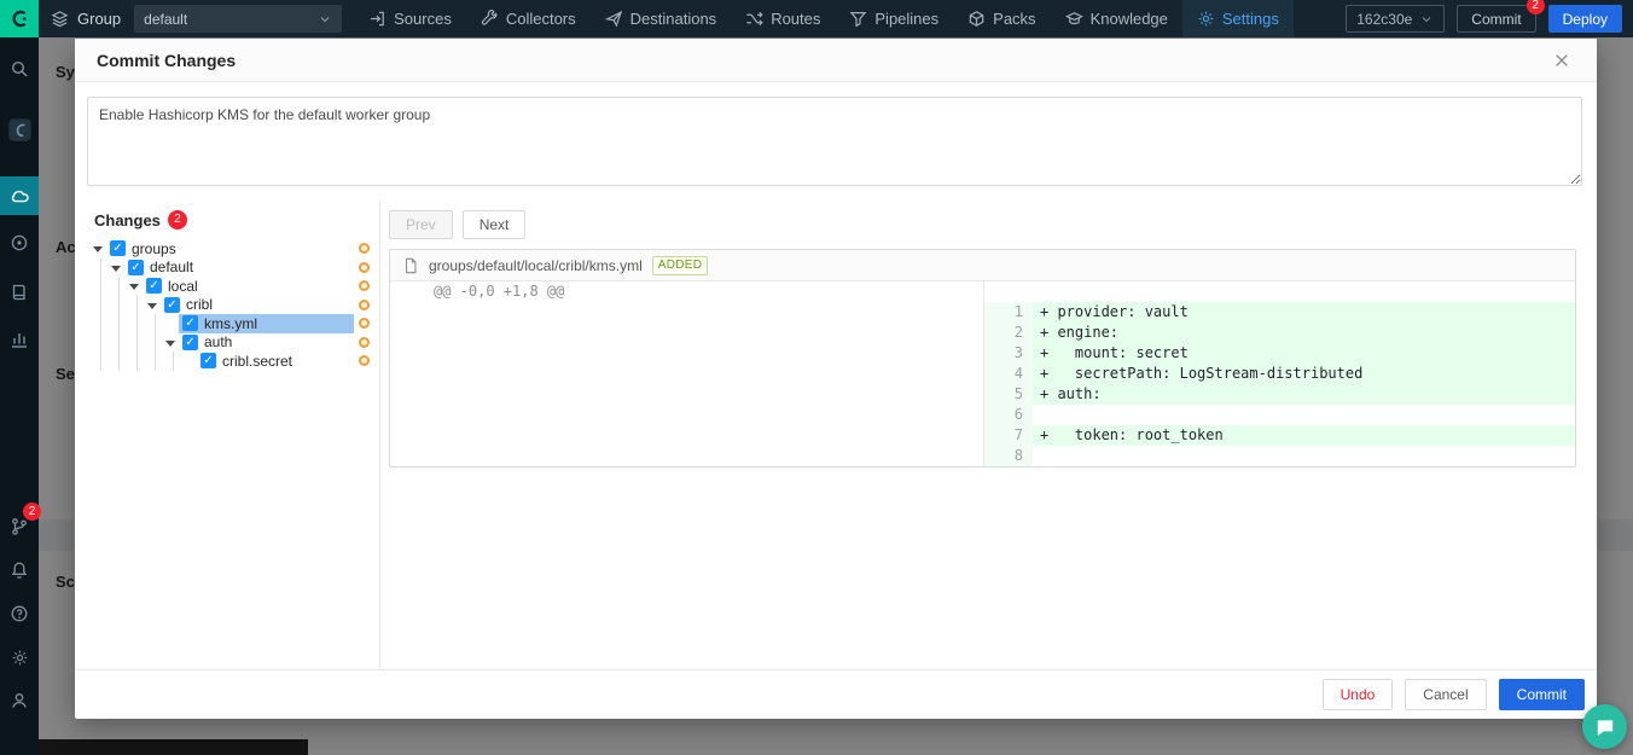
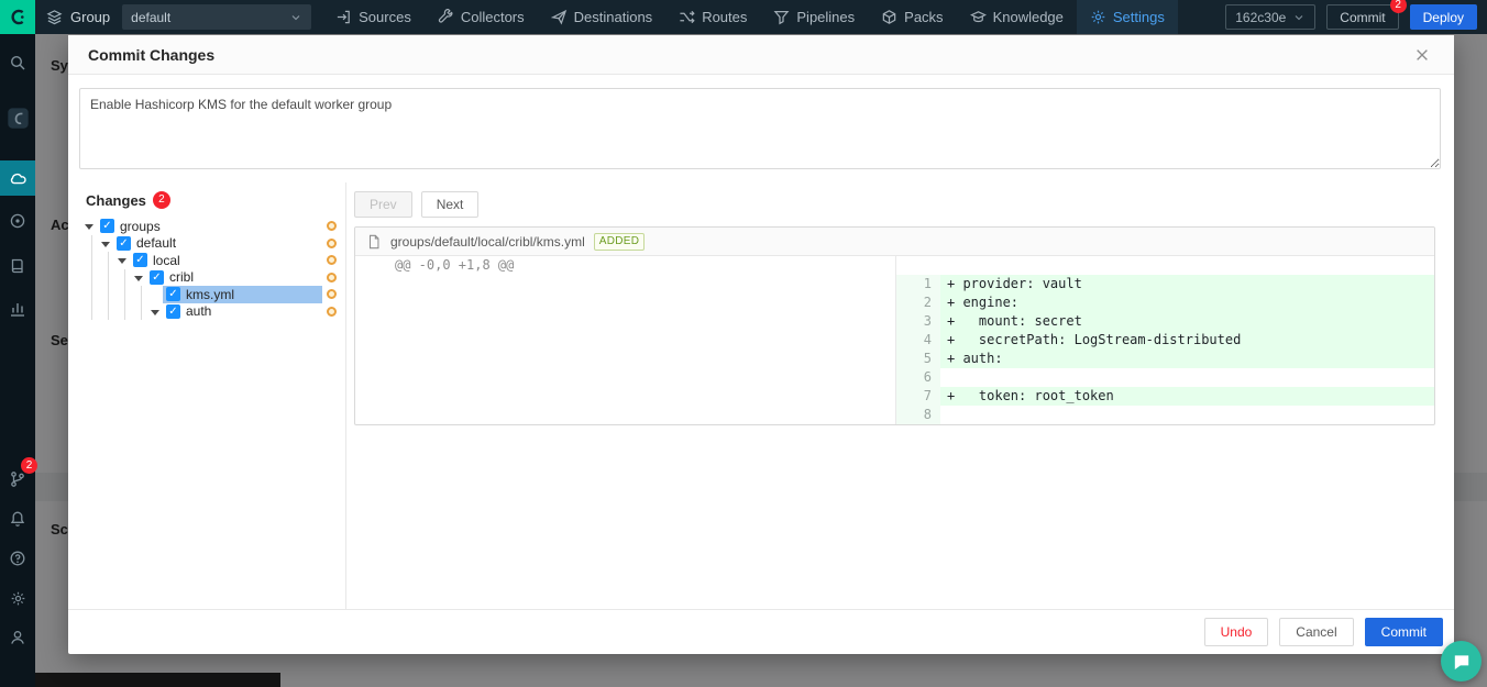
  Group
  default
  Sources
  Collectors
  Destinations
  Routes
  Pipelines
  Packs
  Knowledge
  Settings
  162c30e
  Commit
  2
  Deploy
  2
  Sy
  Ac
  Se
  Sc
  Commit Changes
  Enable Hashicorp KMS for the default worker group
  Changes
  2
  groups
  default
  local
  cribl
  kms.yml
  auth
- cribl.secret
  Prev
  Next
  groups/default/local/cribl/kms.yml
  ADDED
  @@ -0,0 +1,8 @@
  1
  + provider: vault
  2
  + engine:
  3
  + mount: secret
  4
  + secretPath: LogStream-distributed
  5
  + auth:
  6
  7
  + token: root_token
  8
  Undo
  Cancel
  Commit
